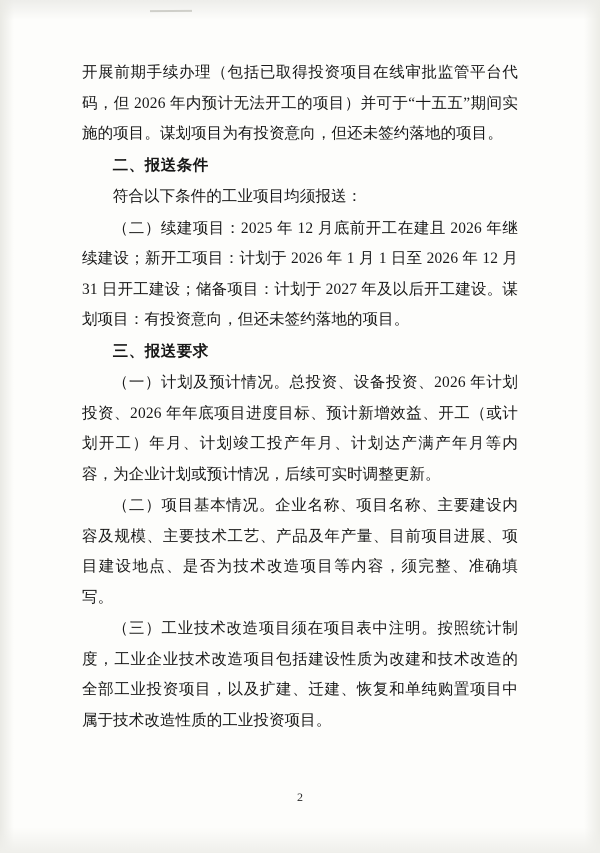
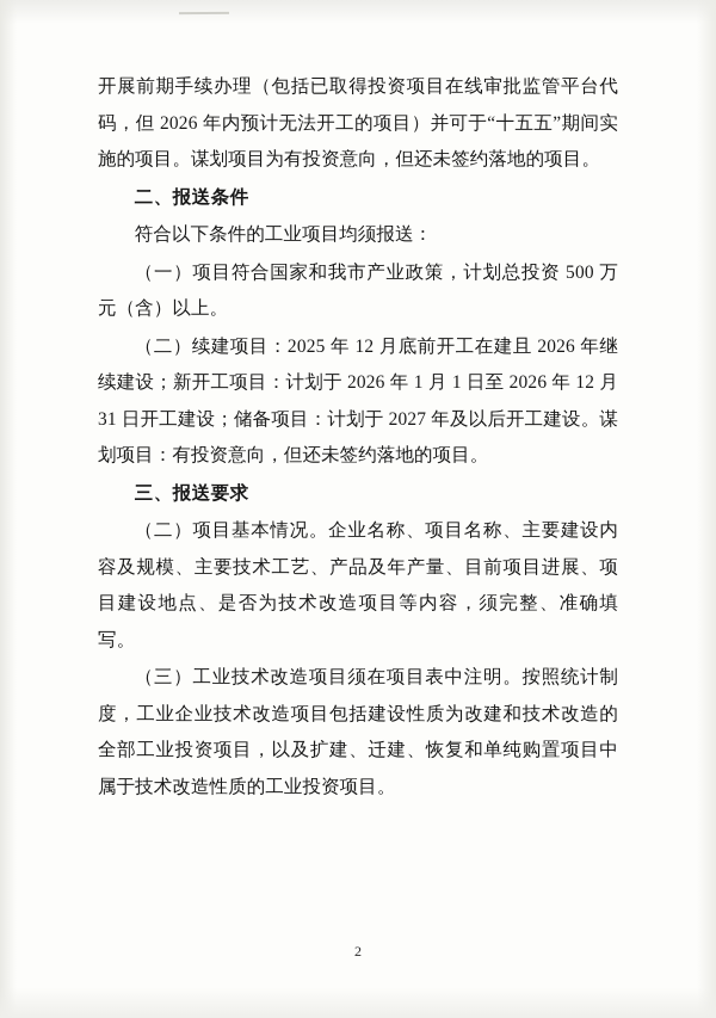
  开展前期手续办理（包括已取得投资项目在线审批监管平台代码，但 2026 年内预计无法开工的项目）并可于“十五五”期间实施的项目。谋划项目为有投资意向，但还未签约落地的项目。
  二、报送条件
  符合以下条件的工业项目均须报送：
+ （一）项目符合国家和我市产业政策，计划总投资 500 万元（含）以上。
  （二）续建项目：2025 年 12 月底前开工在建且 2026 年继续建设；新开工项目：计划于 2026 年 1 月 1 日至 2026 年 12 月 31 日开工建设；储备项目：计划于 2027 年及以后开工建设。谋划项目：有投资意向，但还未签约落地的项目。
  三、报送要求
- （一）计划及预计情况。总投资、设备投资、2026 年计划投资、2026 年年底项目进度目标、预计新增效益、开工（或计划开工）年月、计划竣工投产年月、计划达产满产年月等内容，为企业计划或预计情况，后续可实时调整更新。
  （二）项目基本情况。企业名称、项目名称、主要建设内容及规模、主要技术工艺、产品及年产量、目前项目进展、项目建设地点、是否为技术改造项目等内容，须完整、准确填写。
  （三）工业技术改造项目须在项目表中注明。按照统计制度，工业企业技术改造项目包括建设性质为改建和技术改造的全部工业投资项目，以及扩建、迁建、恢复和单纯购置项目中属于技术改造性质的工业投资项目。
  2
